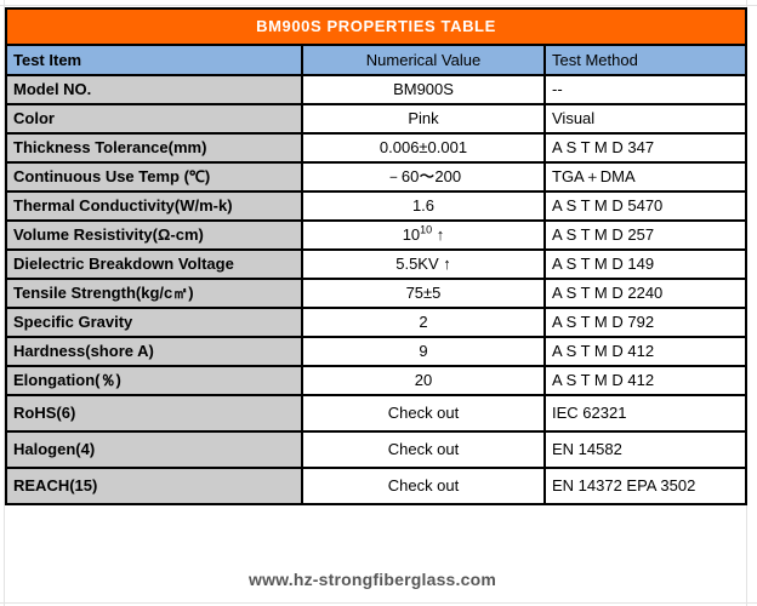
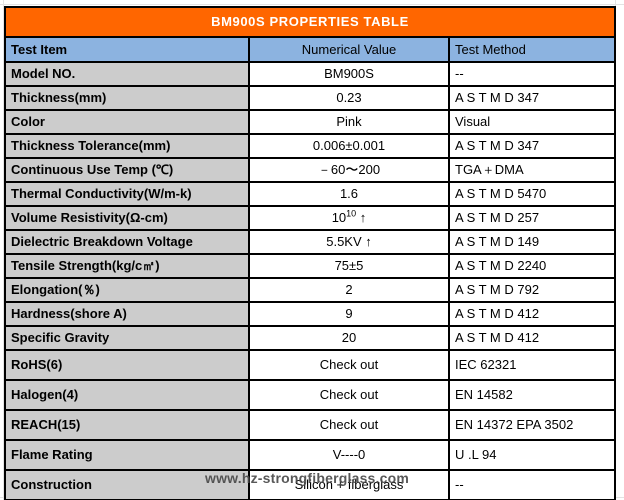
  BM900S PROPERTIES TABLE
  Test Item	Numerical Value	Test Method
  Model NO.	BM900S	--
+ Thickness(mm)	0.23	A S T M D 347
  Color	Pink	Visual
  Thickness Tolerance(mm)	0.006±0.001	A S T M D 347
  Continuous Use Temp (℃)	－60〜200	TGA＋DMA
  Thermal Conductivity(W/m-k)	1.6	A S T M D 5470
  Volume Resistivity(Ω-cm)	1010 ↑	A S T M D 257
  Dielectric Breakdown Voltage	5.5KV ↑	A S T M D 149
  Tensile Strength(kg/c㎡)	75±5	A S T M D 2240
- Specific Gravity	2	A S T M D 792
+ Elongation(％)	2	A S T M D 792
  Hardness(shore A)	9	A S T M D 412
- Elongation(％)	20	A S T M D 412
+ Specific Gravity	20	A S T M D 412
  RoHS(6)	Check out	IEC 62321
  Halogen(4)	Check out	EN 14582
  REACH(15)	Check out	EN 14372 EPA 3502
+ Flame Rating	V----0	U .L 94
+ Construction	Silicon + fiberglass	--
  www.hz-strongfiberglass.com
